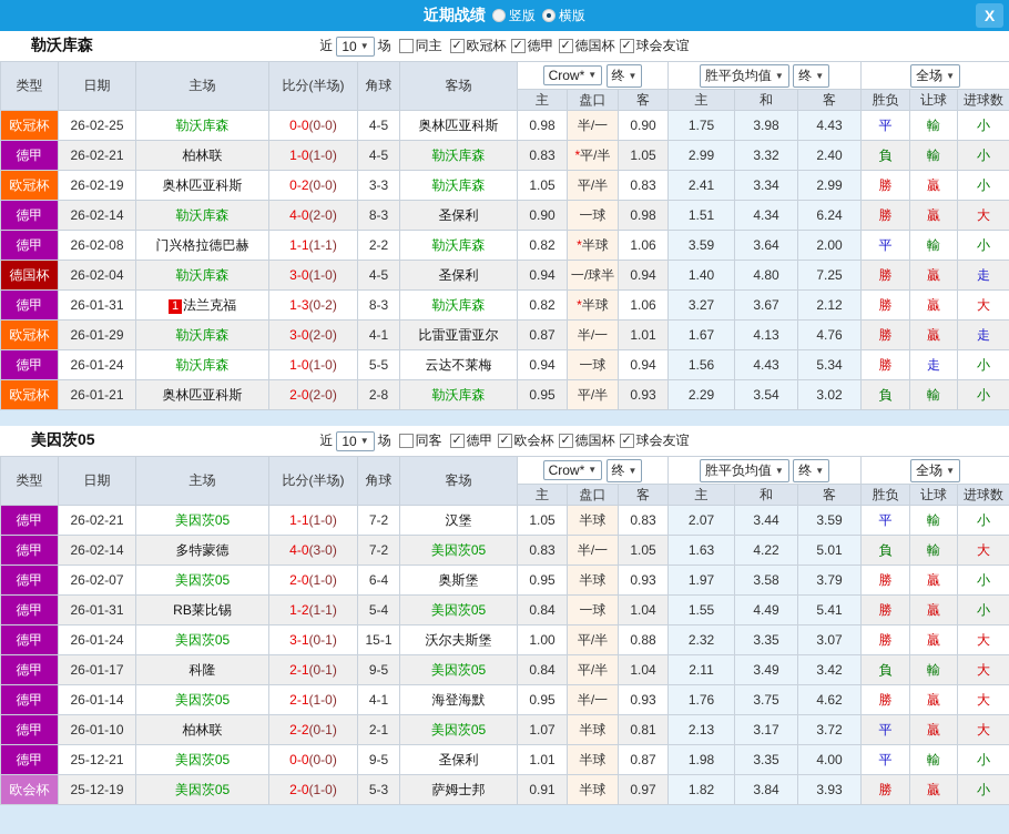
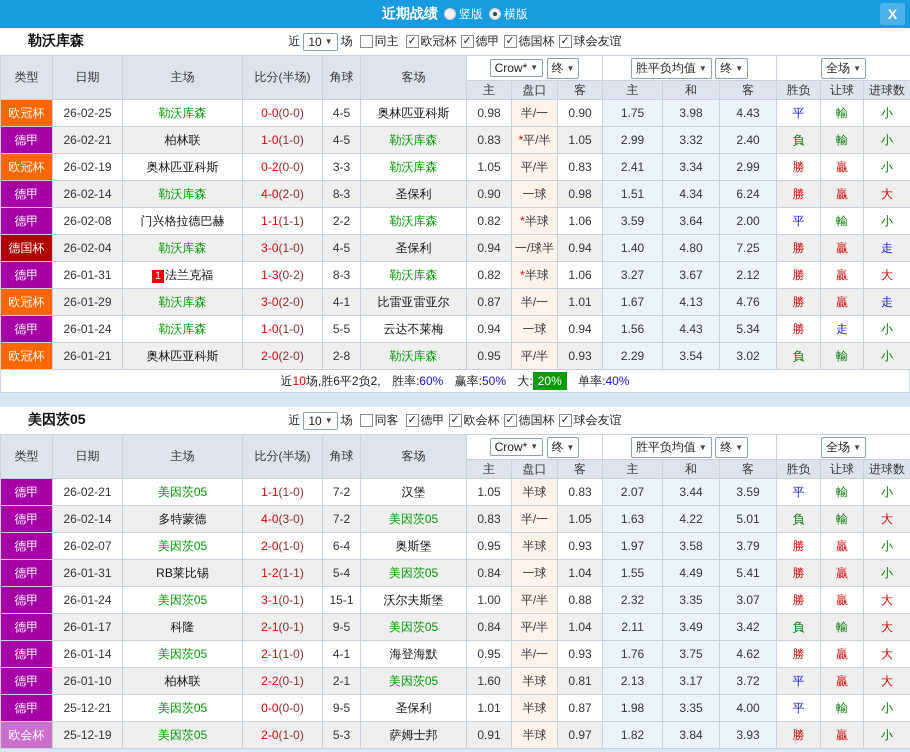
  近期战绩
  竖版
  横版
  X
  勒沃库森
  近
  10
  ▼
  场
  同主
  ✓
  欧冠杯
  ✓
  德甲
  ✓
  德国杯
  ✓
  球会友谊
  类型	日期	主场	比分(半场)	角球	客场	Crow* ▼ 终 ▼	胜平负均值 ▼ 终 ▼	全场 ▼
  主	盘口	客	主	和	客	胜负	让球	进球数
  欧冠杯	26-02-25	勒沃库森	0-0(0-0)	4-5	奥林匹亚科斯	0.98	半/一	0.90	1.75	3.98	4.43	平	輸	小
  德甲	26-02-21	柏林联	1-0(1-0)	4-5	勒沃库森	0.83	*平/半	1.05	2.99	3.32	2.40	負	輸	小
  欧冠杯	26-02-19	奥林匹亚科斯	0-2(0-0)	3-3	勒沃库森	1.05	平/半	0.83	2.41	3.34	2.99	勝	贏	小
  德甲	26-02-14	勒沃库森	4-0(2-0)	8-3	圣保利	0.90	一球	0.98	1.51	4.34	6.24	勝	贏	大
  德甲	26-02-08	门兴格拉德巴赫	1-1(1-1)	2-2	勒沃库森	0.82	*半球	1.06	3.59	3.64	2.00	平	輸	小
  德国杯	26-02-04	勒沃库森	3-0(1-0)	4-5	圣保利	0.94	一/球半	0.94	1.40	4.80	7.25	勝	贏	走
  德甲	26-01-31	1 法兰克福	1-3(0-2)	8-3	勒沃库森	0.82	*半球	1.06	3.27	3.67	2.12	勝	贏	大
  欧冠杯	26-01-29	勒沃库森	3-0(2-0)	4-1	比雷亚雷亚尔	0.87	半/一	1.01	1.67	4.13	4.76	勝	贏	走
  德甲	26-01-24	勒沃库森	1-0(1-0)	5-5	云达不莱梅	0.94	一球	0.94	1.56	4.43	5.34	勝	走	小
  欧冠杯	26-01-21	奥林匹亚科斯	2-0(2-0)	2-8	勒沃库森	0.95	平/半	0.93	2.29	3.54	3.02	負	輸	小
+ 近10场,胜6平2负2, 胜率:60% 赢率:50% 大: 20% 单率:40%
  美因茨05
  近
  10
  ▼
  场
  同客
  ✓
  德甲
  ✓
  欧会杯
  ✓
  德国杯
  ✓
  球会友谊
  类型	日期	主场	比分(半场)	角球	客场	Crow* ▼ 终 ▼	胜平负均值 ▼ 终 ▼	全场 ▼
  主	盘口	客	主	和	客	胜负	让球	进球数
  德甲	26-02-21	美因茨05	1-1(1-0)	7-2	汉堡	1.05	半球	0.83	2.07	3.44	3.59	平	輸	小
  德甲	26-02-14	多特蒙德	4-0(3-0)	7-2	美因茨05	0.83	半/一	1.05	1.63	4.22	5.01	負	輸	大
  德甲	26-02-07	美因茨05	2-0(1-0)	6-4	奥斯堡	0.95	半球	0.93	1.97	3.58	3.79	勝	贏	小
  德甲	26-01-31	RB莱比锡	1-2(1-1)	5-4	美因茨05	0.84	一球	1.04	1.55	4.49	5.41	勝	贏	小
  德甲	26-01-24	美因茨05	3-1(0-1)	15-1	沃尔夫斯堡	1.00	平/半	0.88	2.32	3.35	3.07	勝	贏	大
  德甲	26-01-17	科隆	2-1(0-1)	9-5	美因茨05	0.84	平/半	1.04	2.11	3.49	3.42	負	輸	大
  德甲	26-01-14	美因茨05	2-1(1-0)	4-1	海登海默	0.95	半/一	0.93	1.76	3.75	4.62	勝	贏	大
- 德甲	26-01-10	柏林联	2-2(0-1)	2-1	美因茨05	1.07	半球	0.81	2.13	3.17	3.72	平	贏	大
+ 德甲	26-01-10	柏林联	2-2(0-1)	2-1	美因茨05	1.60	半球	0.81	2.13	3.17	3.72	平	贏	大
  德甲	25-12-21	美因茨05	0-0(0-0)	9-5	圣保利	1.01	半球	0.87	1.98	3.35	4.00	平	輸	小
  欧会杯	25-12-19	美因茨05	2-0(1-0)	5-3	萨姆士邦	0.91	半球	0.97	1.82	3.84	3.93	勝	贏	小
